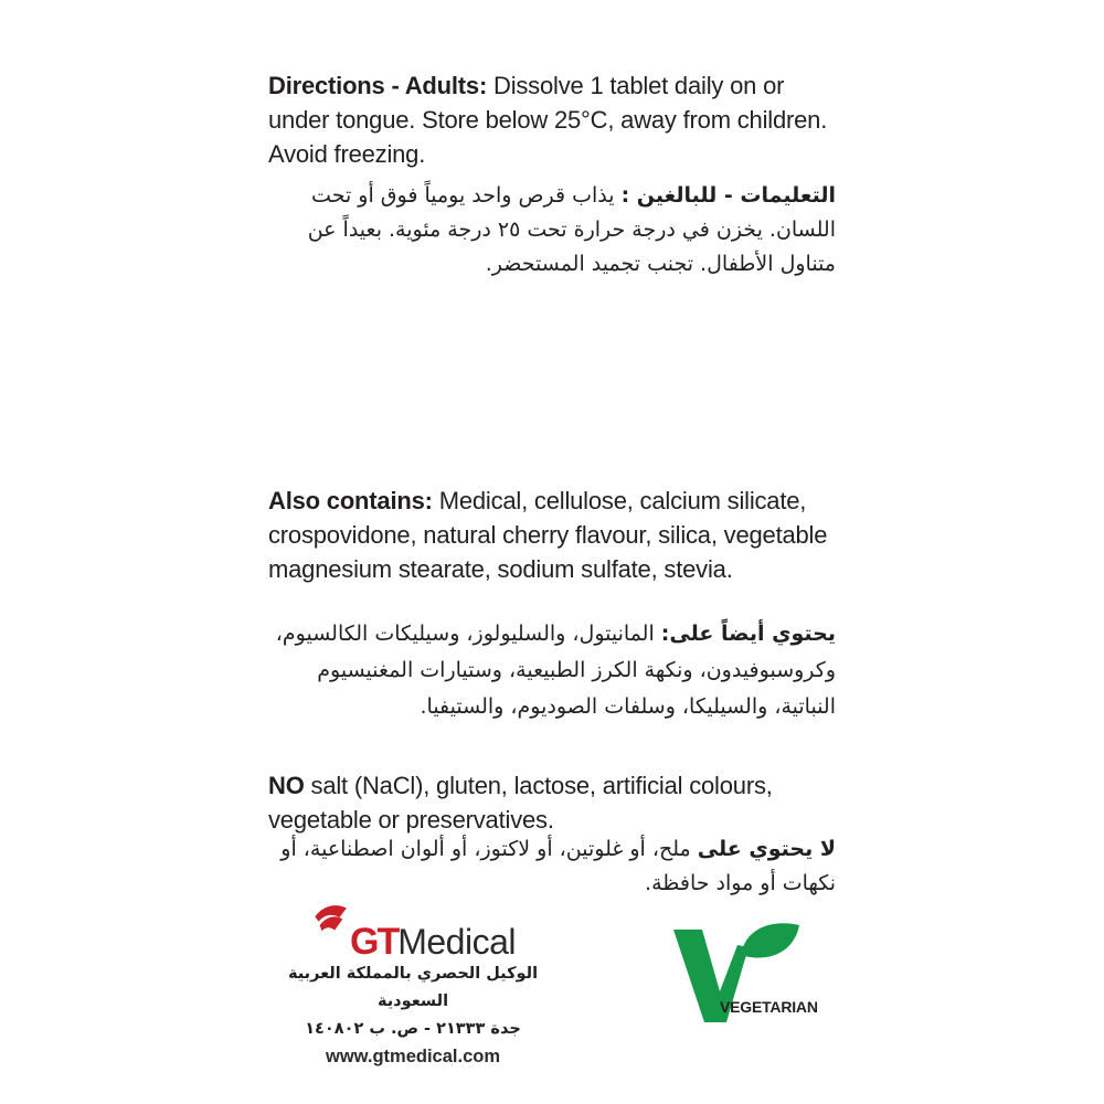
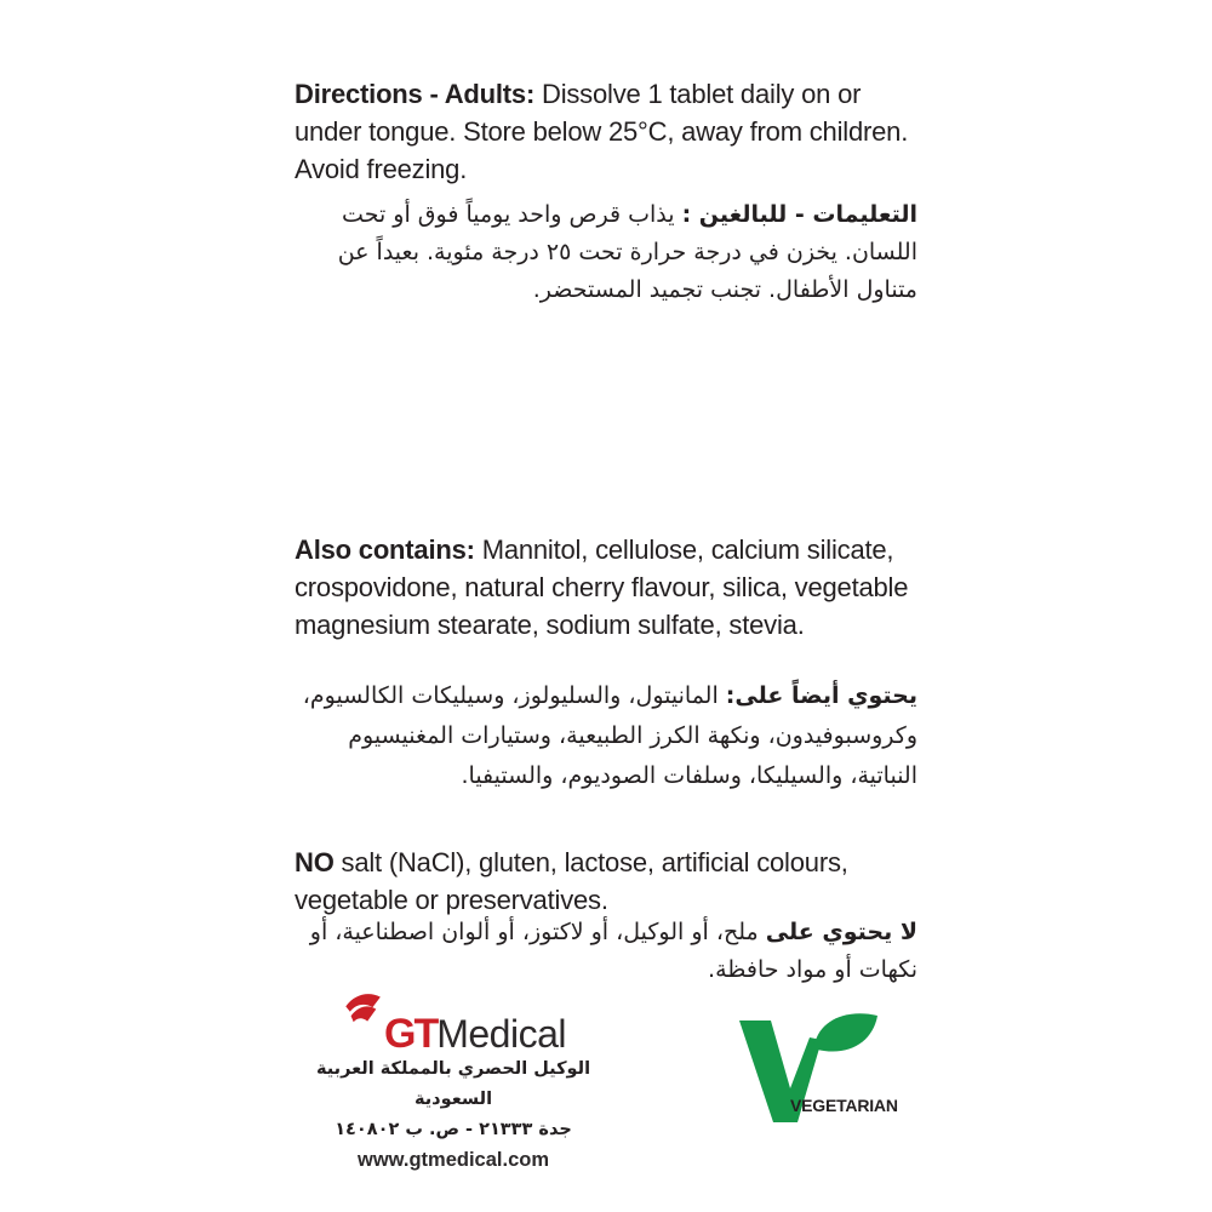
  Directions - Adults: Dissolve 1 tablet daily on or under tongue. Store below 25°C, away from children. Avoid freezing.
  التعليمات - للبالغين : يذاب قرص واحد يومياً فوق أو تحت اللسان. يخزن في درجة حرارة تحت ٢٥ درجة مئوية. بعيداً عن متناول الأطفال. تجنب تجميد المستحضر.
- Also contains: Medical, cellulose, calcium silicate, crospovidone, natural cherry flavour, silica, vegetable magnesium stearate, sodium sulfate, stevia.
+ Also contains: Mannitol, cellulose, calcium silicate, crospovidone, natural cherry flavour, silica, vegetable magnesium stearate, sodium sulfate, stevia.
  يحتوي أيضاً على: المانيتول، والسليولوز، وسيليكات الكالسيوم، وكروسبوفيدون، ونكهة الكرز الطبيعية، وستيارات المغنيسيوم النباتية، والسيليكا، وسلفات الصوديوم، والستيفيا.
  NO salt (NaCl), gluten, lactose, artificial colours, vegetable or preservatives.
- لا يحتوي على ملح، أو غلوتين، أو لاكتوز، أو ألوان اصطناعية، أو نكهات أو مواد حافظة.
+ لا يحتوي على ملح، أو الوكيل، أو لاكتوز، أو ألوان اصطناعية، أو نكهات أو مواد حافظة.
  GT
  Medical
  الوكيل الحصري بالمملكة العربية السعودية
  جدة ٢١٣٣٣ - ص. ب ١٤٠٨٠٢
  www.gtmedical.com
  VEGETARIAN
